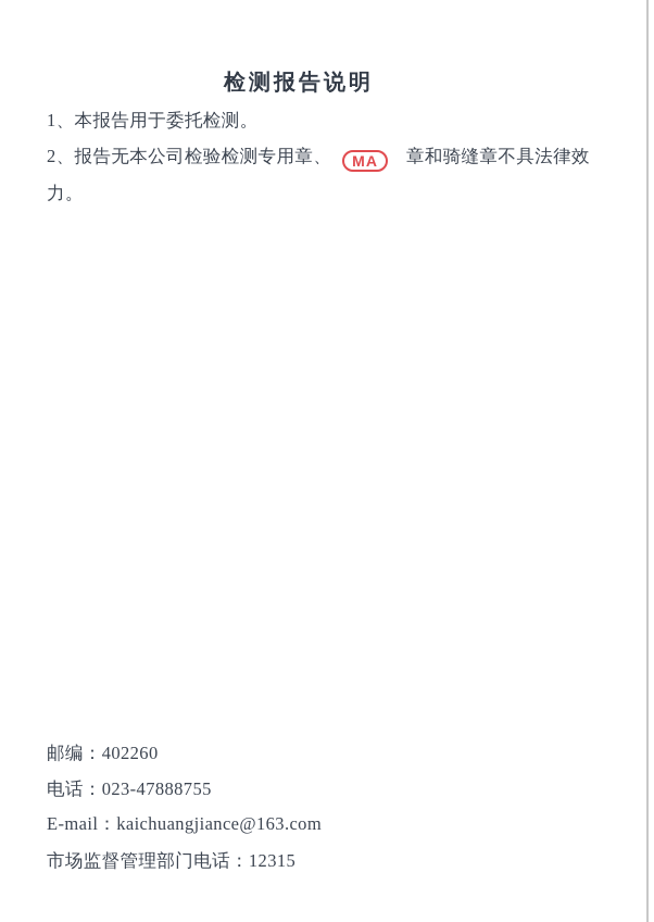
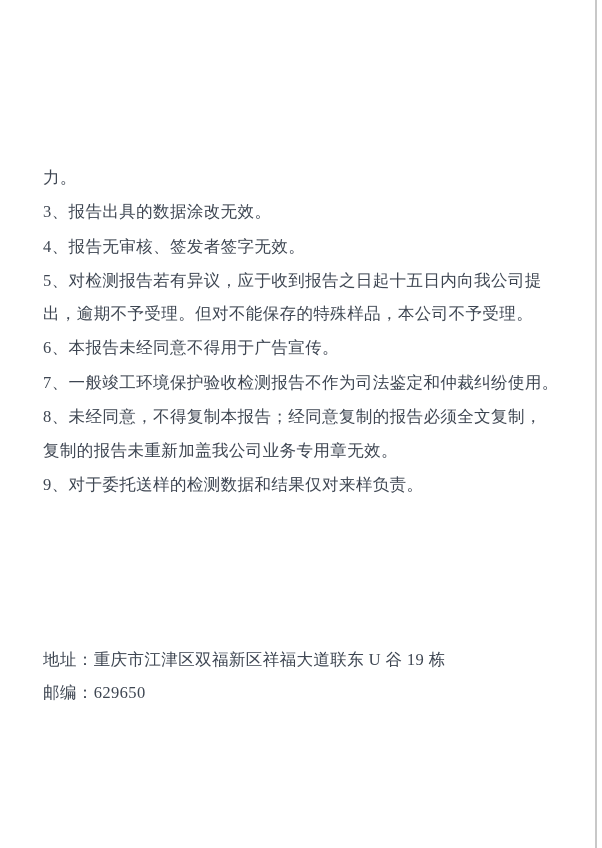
- 检测报告说明
- 1、本报告用于委托检测。
- 2、报告无本公司检验检测专用章、 MA 章和骑缝章不具法律效
  力。
+ 3、报告出具的数据涂改无效。
+ 4、报告无审核、签发者签字无效。
+ 5、对检测报告若有异议，应于收到报告之日起十五日内向我公司提
+ 出，逾期不予受理。但对不能保存的特殊样品，本公司不予受理。
+ 6、本报告未经同意不得用于广告宣传。
+ 7、一般竣工环境保护验收检测报告不作为司法鉴定和仲裁纠纷使用。
+ 8、未经同意，不得复制本报告；经同意复制的报告必须全文复制，
+ 复制的报告未重新加盖我公司业务专用章无效。
+ 9、对于委托送样的检测数据和结果仅对来样负责。
+ 地址：重庆市江津区双福新区祥福大道联东 U 谷 19 栋
- 邮编：402260
+ 邮编：629650
- 电话：023-47888755
- E-mail：kaichuangjiance@163.com
- 市场监督管理部门电话：12315
